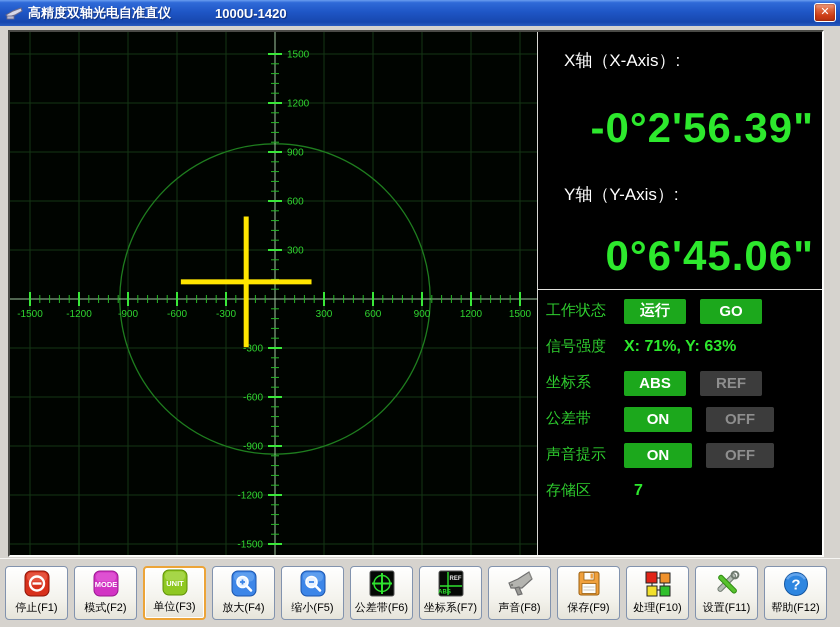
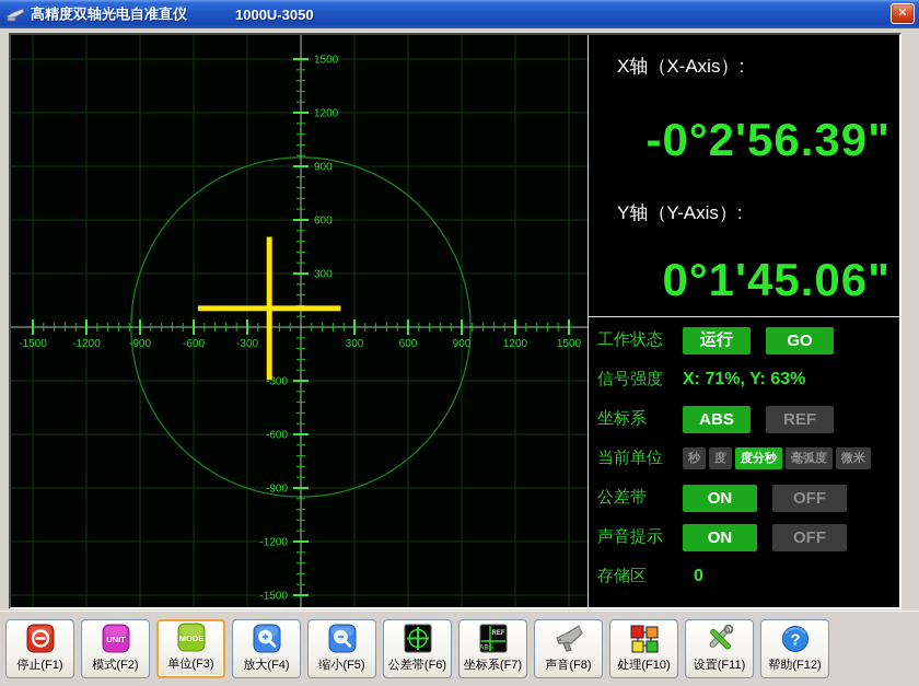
  高精度双轴光电自准直仪
- 1000U-1420
+ 1000U-3050
  ✕
  -1500
  -1500
  -1200
  -1200
  -900
  -900
  -600
  -600
  -300
  -300
  300
  300
  600
  600
  900
  900
  1200
  1200
  1500
  1500
  X轴（X-Axis）:
  -0°2'56.39"
  Y轴（Y-Axis）:
- 0°6'45.06"
+ 0°1'45.06"
  工作状态
  运行
  GO
  信号强度
  X: 71%, Y: 63%
  坐标系
  ABS
  REF
+ 当前单位
+ 秒
+ 度
+ 度分秒
+ 毫弧度
+ 微米
  公差带
  ON
  OFF
  声音提示
  ON
  OFF
  存储区
- 7
+ 0
  停止(F1)
- MODE
+ UNIT
  模式(F2)
- UNIT
+ MODE
  单位(F3)
  放大(F4)
  缩小(F5)
  公差带(F6)
  坐标系(F7)
  声音(F8)
- 保存(F9)
  处理(F10)
  设置(F11)
  ?
  帮助(F12)
